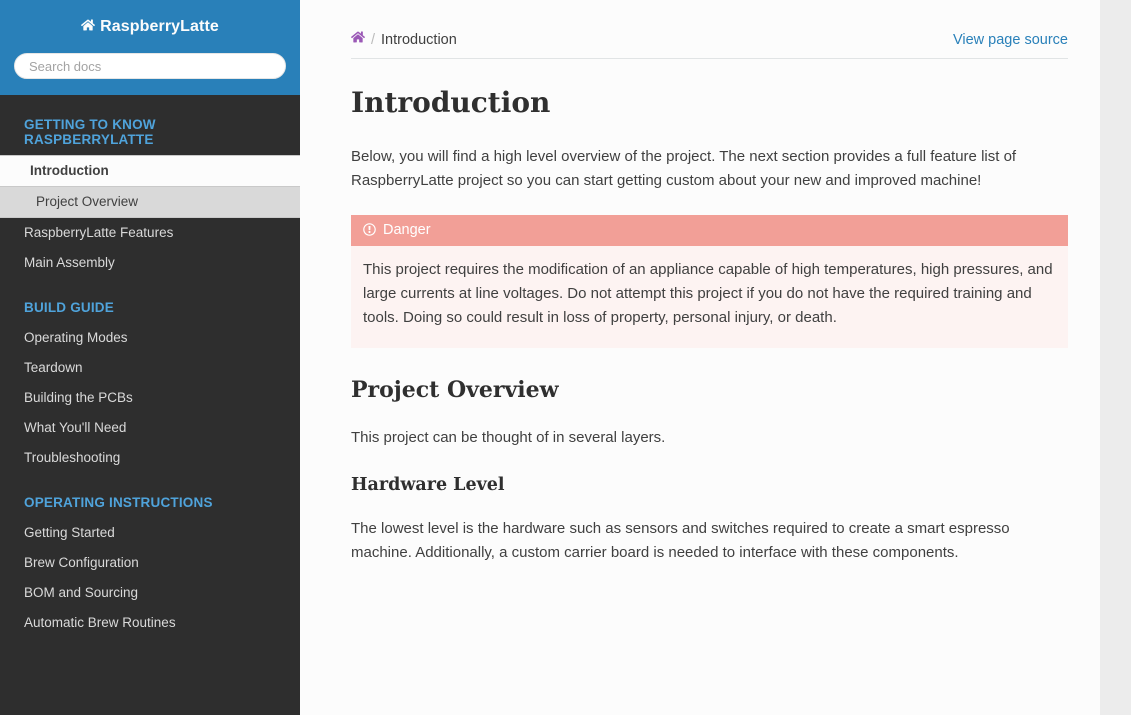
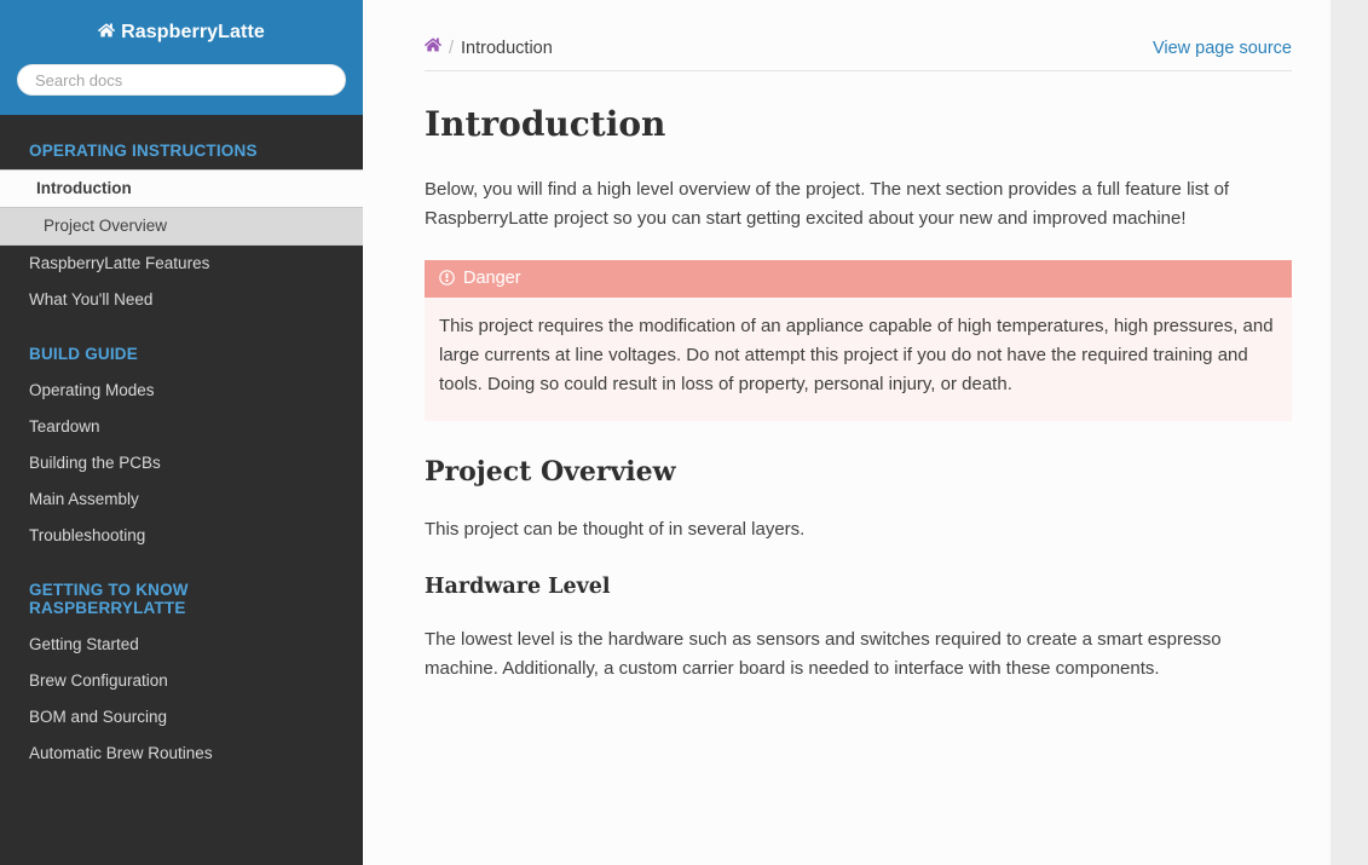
  RaspberryLatte
  Search docs
- GETTING TO KNOW RASPBERRYLATTE
+ OPERATING INSTRUCTIONS
  Introduction
  Project Overview
  RaspberryLatte Features
- Main Assembly
+ What You'll Need
  BUILD GUIDE
  Operating Modes
  Teardown
  Building the PCBs
- What You'll Need
+ Main Assembly
  Troubleshooting
- OPERATING INSTRUCTIONS
+ GETTING TO KNOW RASPBERRYLATTE
  Getting Started
  Brew Configuration
  BOM and Sourcing
  Automatic Brew Routines
  /
  Introduction
  View page source
  Introduction
- Below, you will find a high level overview of the project. The next section provides a full feature list of RaspberryLatte project so you can start getting custom about your new and improved machine!
+ Below, you will find a high level overview of the project. The next section provides a full feature list of RaspberryLatte project so you can start getting excited about your new and improved machine!
  Danger
  This project requires the modification of an appliance capable of high temperatures, high pressures, and large currents at line voltages. Do not attempt this project if you do not have the required training and tools. Doing so could result in loss of property, personal injury, or death.
  Project Overview
  This project can be thought of in several layers.
  Hardware Level
  The lowest level is the hardware such as sensors and switches required to create a smart espresso machine. Additionally, a custom carrier board is needed to interface with these components.
